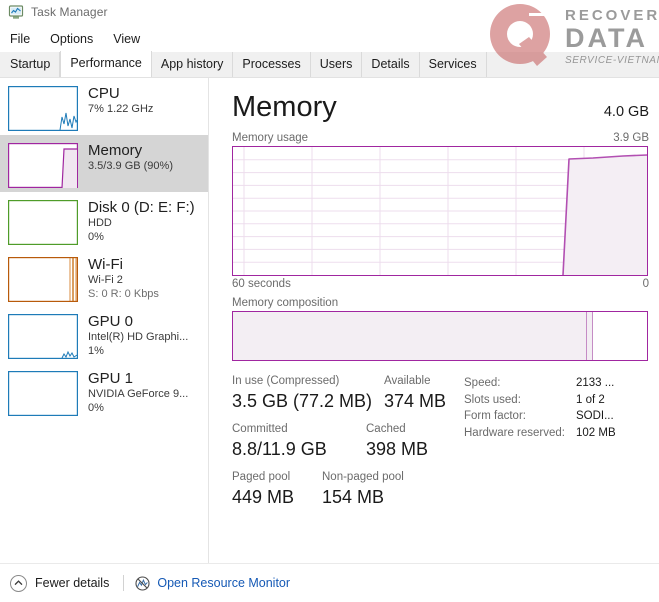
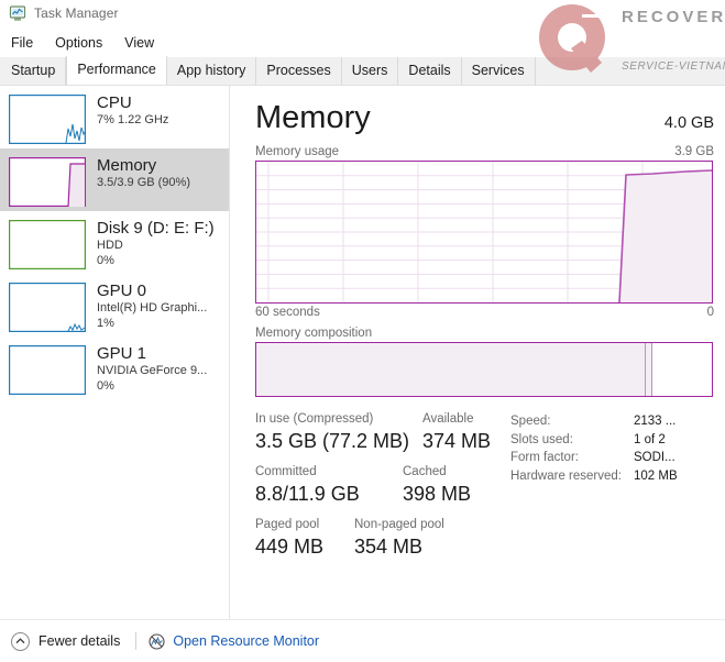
  RECOVER
- DATA
  SERVICE-VIETNA
  Task Manager
  File
  Options
  View
  Startup
  Performance
  App history
  Processes
  Users
  Details
  Services
  CPU
  7% 1.22 GHz
  Memory
  3.5/3.9 GB (90%)
- Disk 0 (D: E: F:)
+ Disk 9 (D: E: F:)
  HDD
  0%
- Wi-Fi
- Wi-Fi 2
- S: 0 R: 0 Kbps
  GPU 0
  Intel(R) HD Graphi...
  1%
  GPU 1
  NVIDIA GeForce 9...
  0%
  Memory
  4.0 GB
  Memory usage
  3.9 GB
  60 seconds
  0
  Memory composition
  In use (Compressed)
  3.5 GB (77.2 MB)
  Available
  374 MB
  Committed
  8.8/11.9 GB
  Cached
  398 MB
  Paged pool
  449 MB
  Non-paged pool
- 154 MB
+ 354 MB
  Speed:
  2133 ...
  Slots used:
  1 of 2
  Form factor:
  SODI...
  Hardware reserved:
  102 MB
  Fewer details
  Open Resource Monitor
